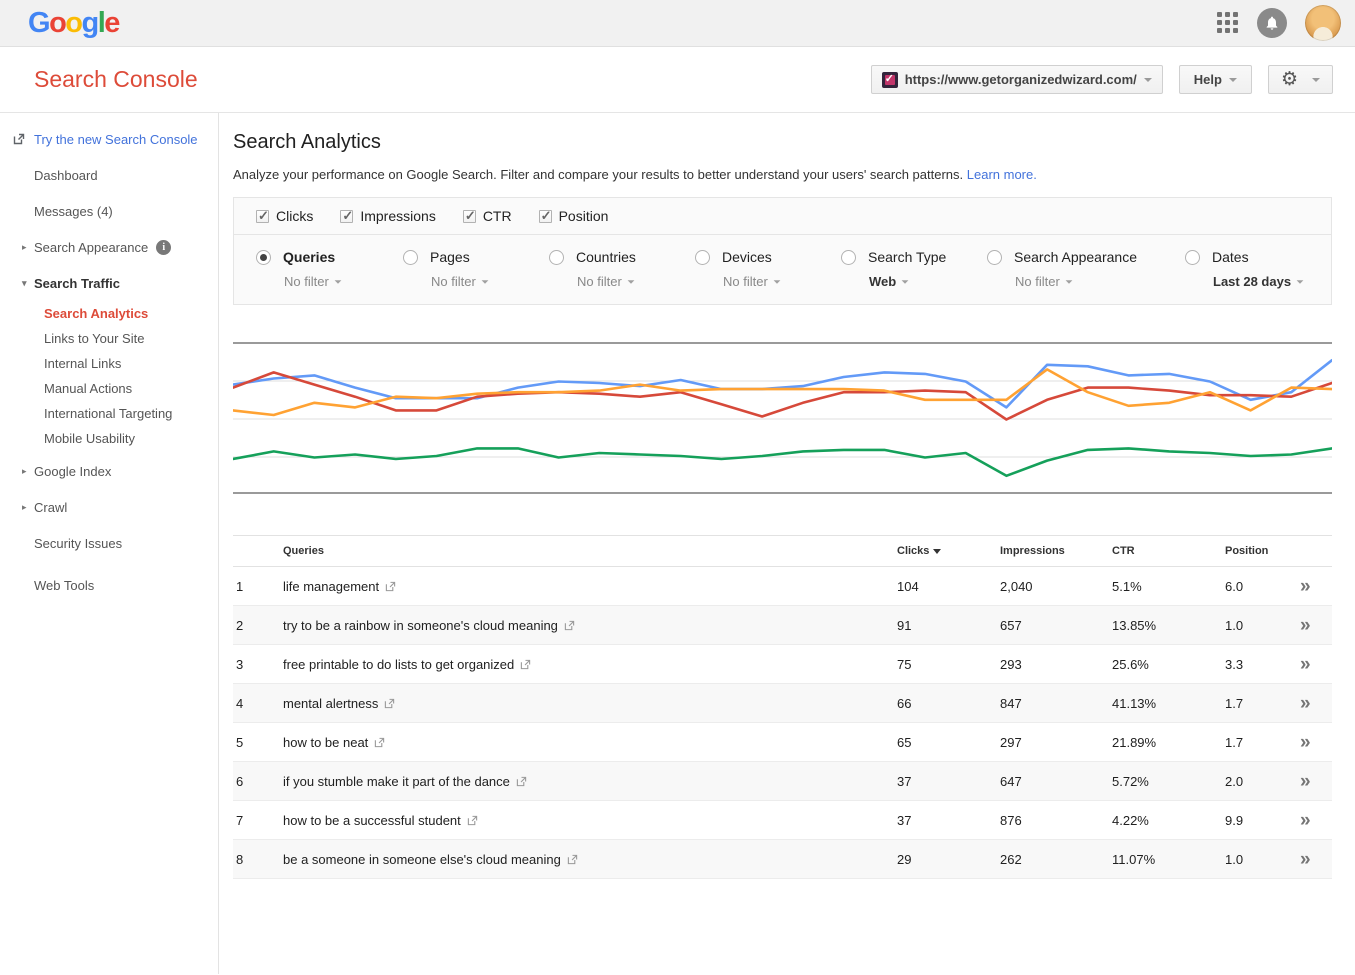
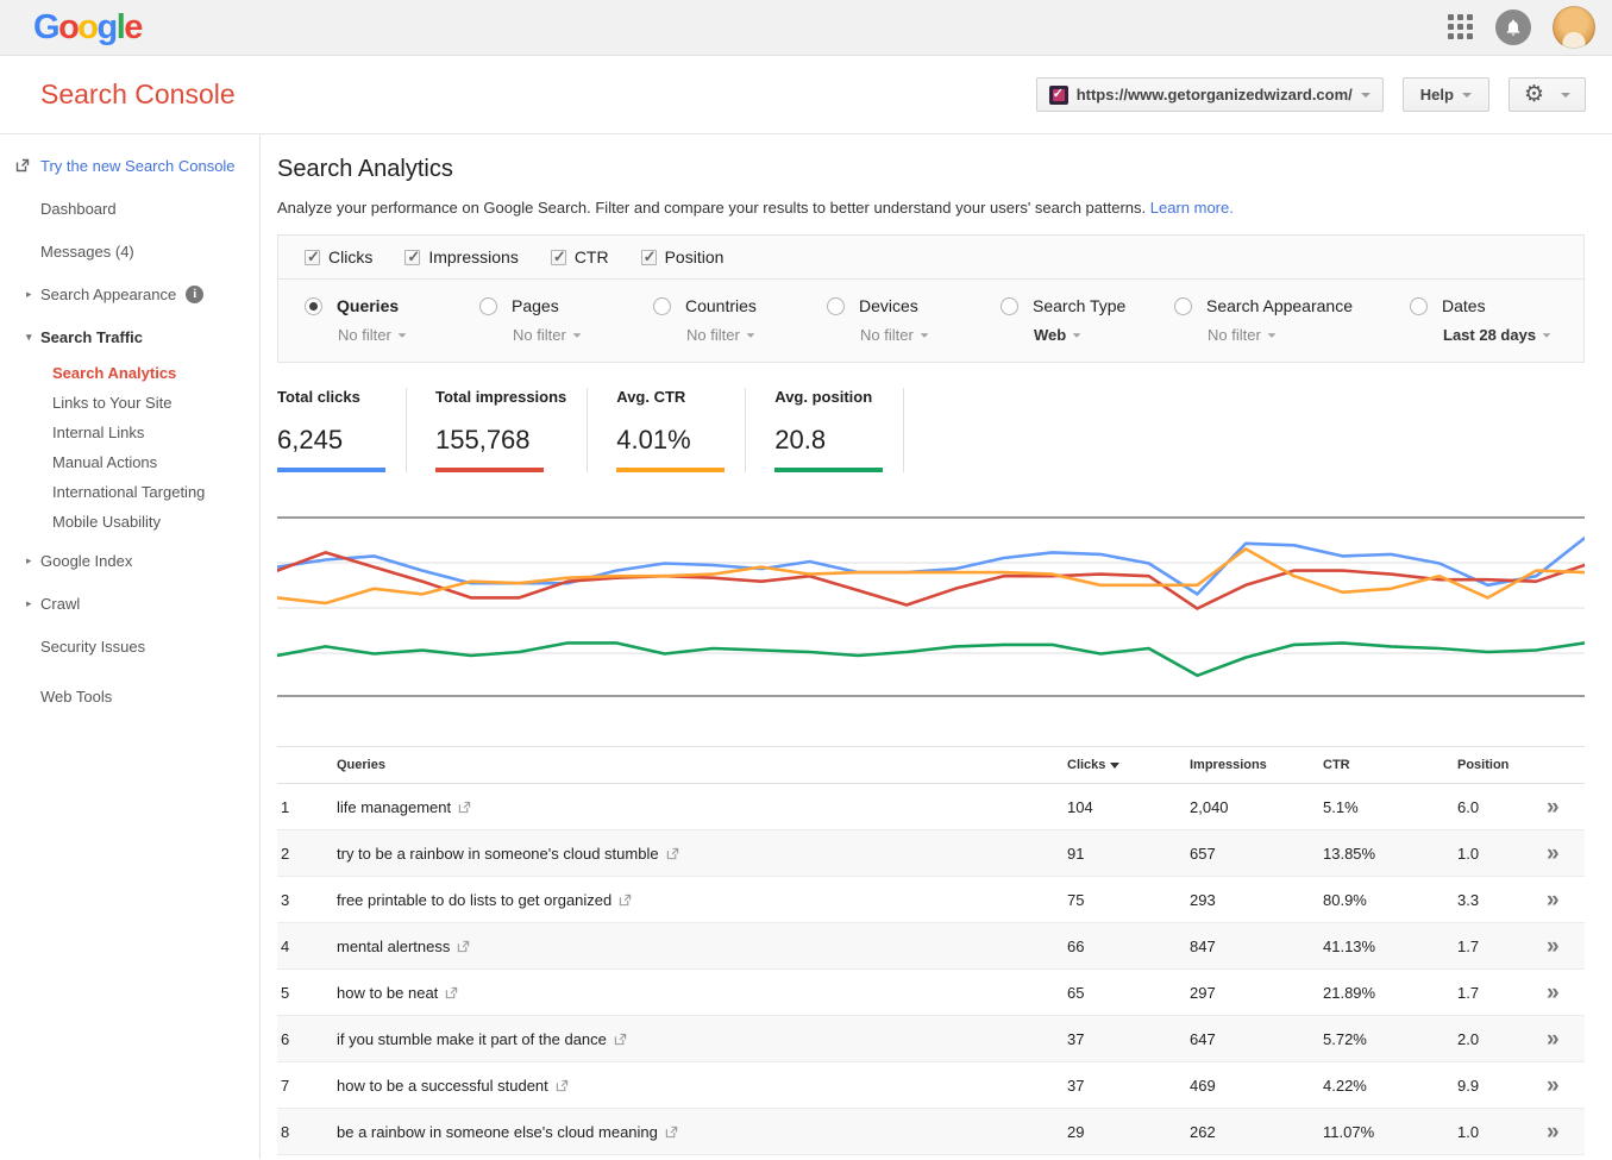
  Google
  Search Console
  https://www.getorganizedwizard.com/
  Help
  ⚙
  Try the new Search Console
  Dashboard
  Messages (4)
  ▸
  Search Appearance
  i
  ▾
  Search Traffic
  Search Analytics
  Links to Your Site
  Internal Links
  Manual Actions
  International Targeting
  Mobile Usability
  ▸
  Google Index
  ▸
  Crawl
  Security Issues
  Web Tools
  Search Analytics
  Analyze your performance on Google Search. Filter and compare your results to better understand your users' search patterns. Learn more.
  Clicks
  Impressions
  CTR
  Position
  Queries
  No filter
  Pages
  No filter
  Countries
  No filter
  Devices
  No filter
  Search Type
  Web
  Search Appearance
  No filter
  Dates
  Last 28 days
+ Total clicks
+ 6,245
+ Total impressions
+ 155,768
+ Avg. CTR
+ 4.01%
+ Avg. position
+ 20.8
  Queries
  Clicks
  Impressions
  CTR
  Position
  1
  life management
  104
  2,040
  5.1%
  6.0
  »
  2
- try to be a rainbow in someone's cloud meaning
+ try to be a rainbow in someone's cloud stumble
  91
  657
  13.85%
  1.0
  »
  3
  free printable to do lists to get organized
  75
  293
- 25.6%
+ 80.9%
  3.3
  »
  4
  mental alertness
  66
  847
  41.13%
  1.7
  »
  5
  how to be neat
  65
  297
  21.89%
  1.7
  »
  6
  if you stumble make it part of the dance
  37
  647
  5.72%
  2.0
  »
  7
  how to be a successful student
  37
- 876
+ 469
  4.22%
  9.9
  »
  8
- be a someone in someone else's cloud meaning
+ be a rainbow in someone else's cloud meaning
  29
  262
  11.07%
  1.0
  »
